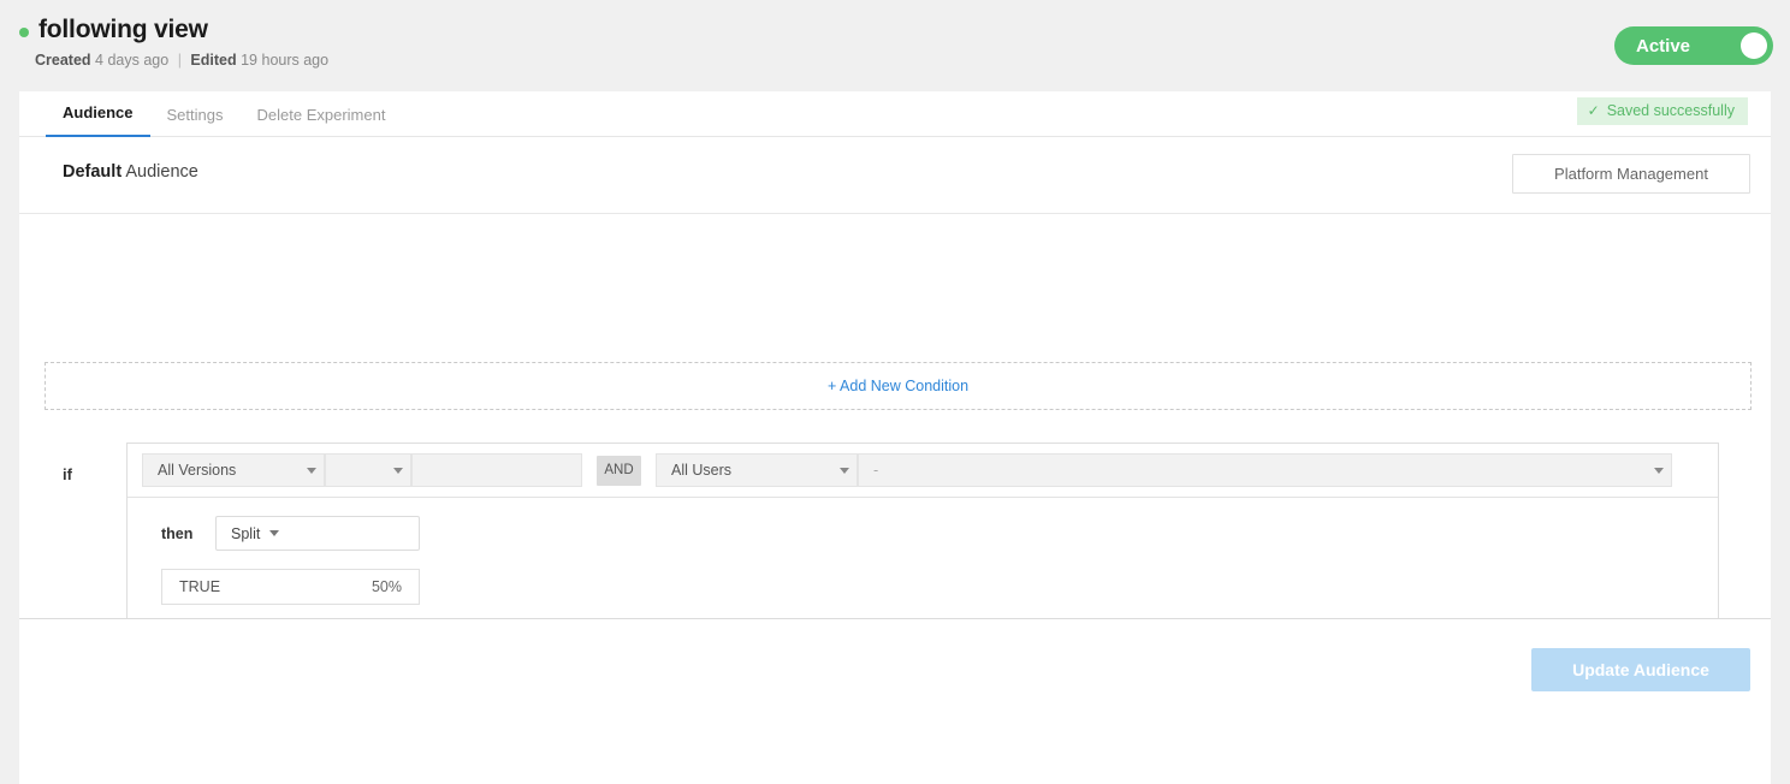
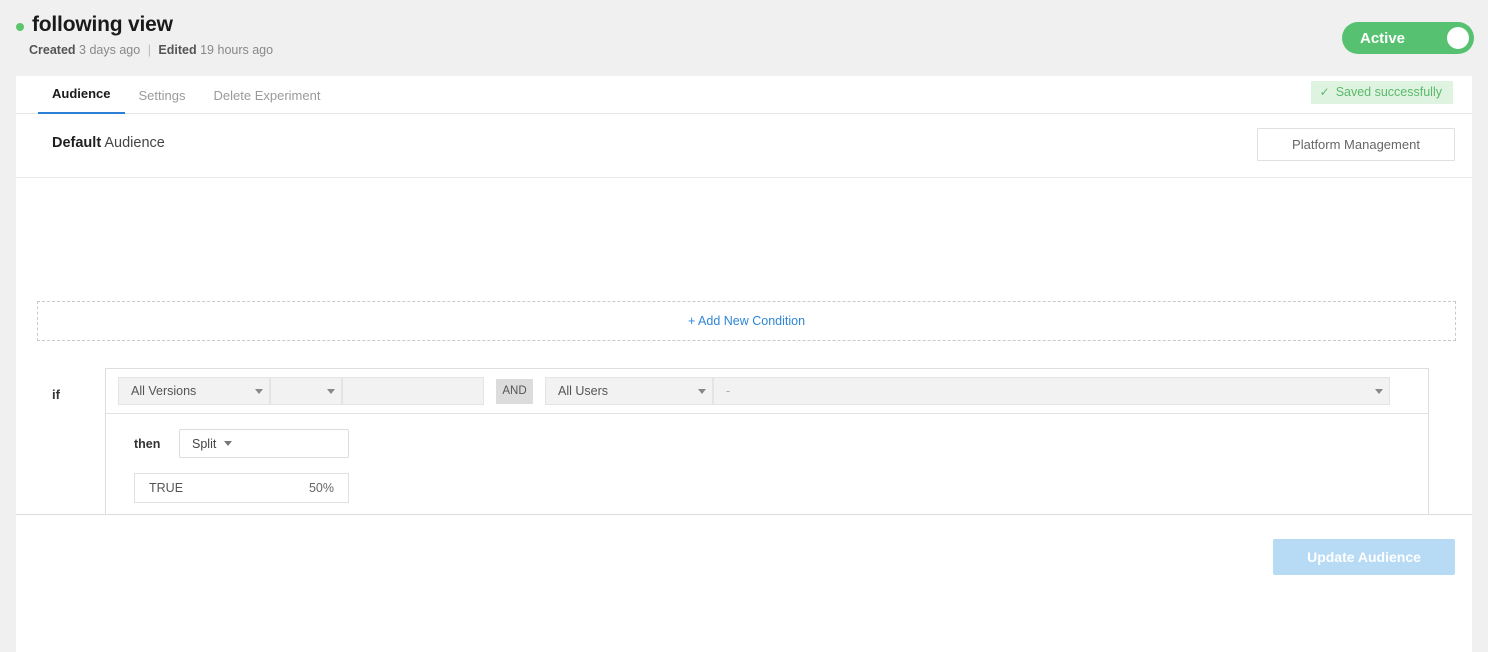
  following view
- Created 4 days ago | Edited 19 hours ago
+ Created 3 days ago | Edited 19 hours ago
  Active
  Audience
  Settings
  Delete Experiment
  ✓
  Saved successfully
  Default Audience
  Platform Management
  + Add New Condition
  if
  All Versions
  AND
  All Users
  -
  then
  Split
  TRUE
  50%
  Update Audience
